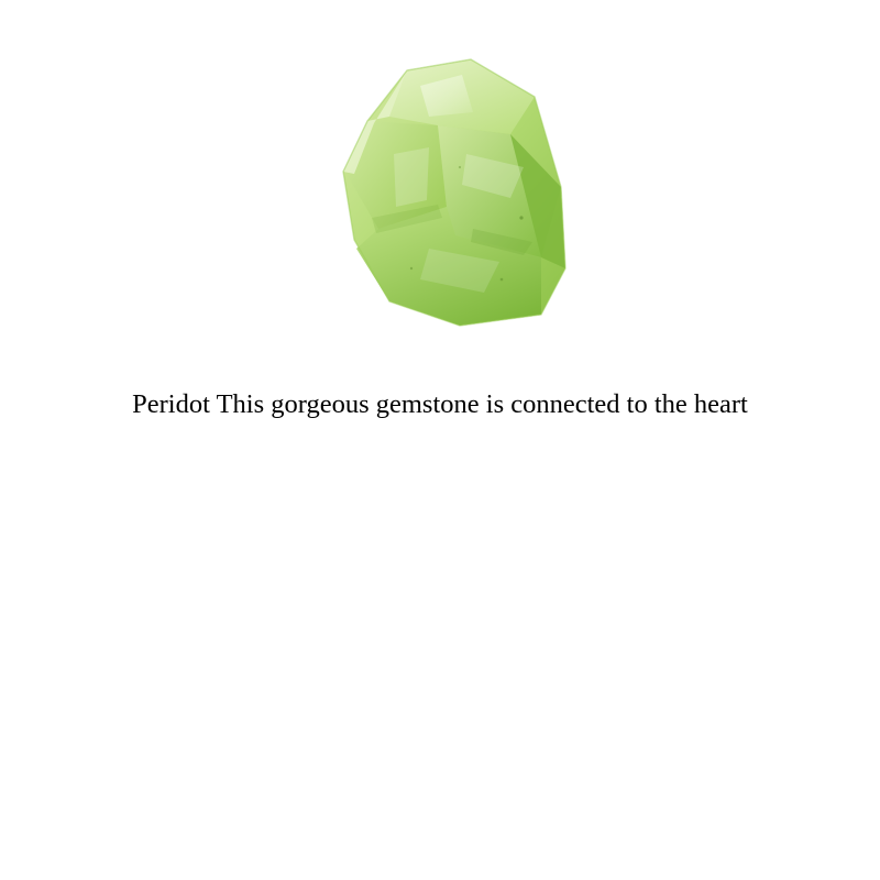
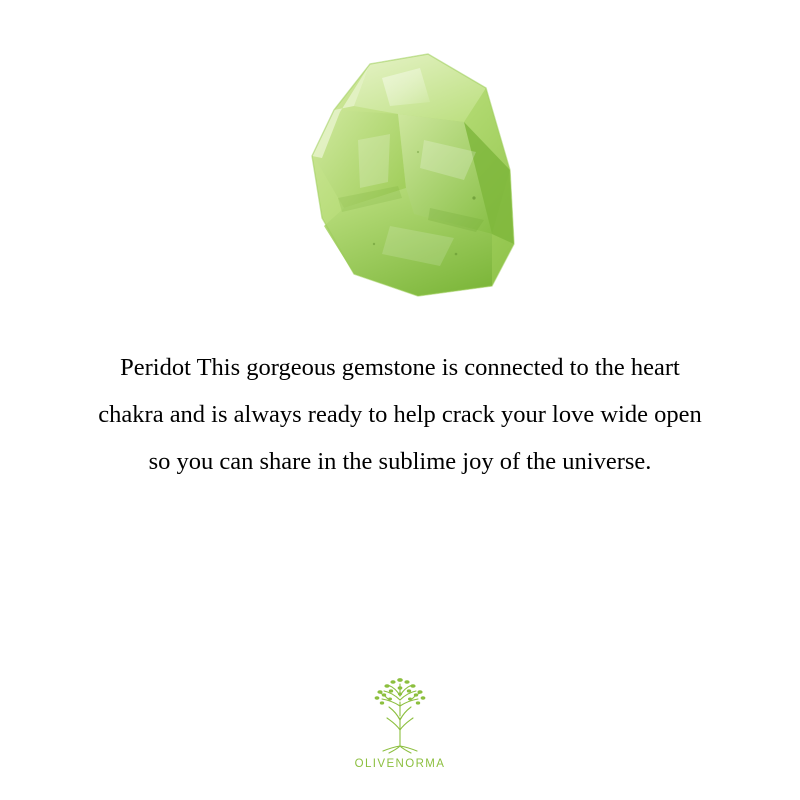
  Peridot This gorgeous gemstone is connected to the heart
+ chakra and is always ready to help crack your love wide open
+ so you can share in the sublime joy of the universe.
+ OLIVENORMA
